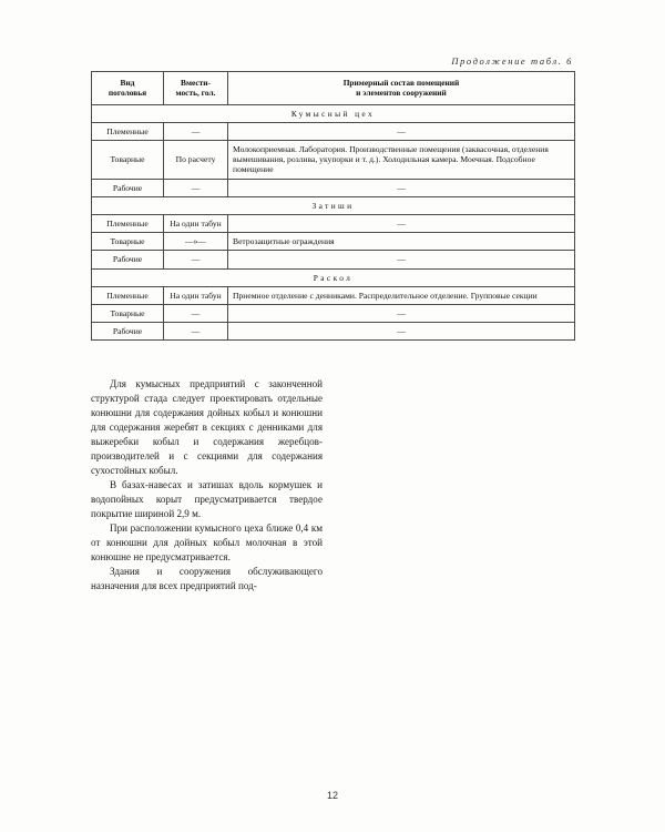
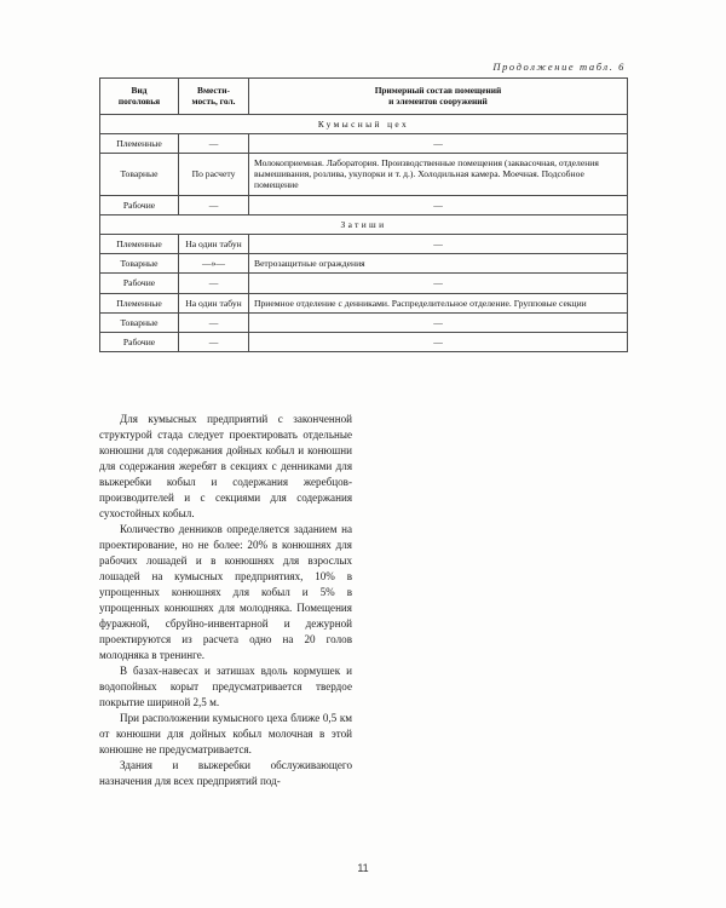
  Продолжение табл. 6
  Вид поголовья	Вмести- мость, гол.	Примерный состав помещений и элементов сооружений
  Кумысный цех
  Племенные	—	—
  Товарные	По расчету	Молокоприемная. Лаборатория. Производственные помещения (заквасочная, отделения вымешивания, розлива, укупорки и т. д.). Холодильная камера. Моечная. Подсобное помещение
  Рабочие	—	—
  Затиши
  Племенные	На один табун	—
  Товарные	—»—	Ветрозащитные ограждения
  Рабочие	—	—
- Раскол
  Племенные	На один табун	Приемное отделение с денниками. Распределительное отделение. Групповые секции
  Товарные	—	—
  Рабочие	—	—
  Для кумысных предприятий с законченной структурой стада следует проектировать отдельные конюшни для содержания дойных кобыл и конюшни для содержания жеребят в секциях с денниками для выжеребки кобыл и содержания жеребцов-производителей и с секциями для содержания сухостойных кобыл.
+ Количество денников определяется заданием на проектирование, но не более: 20% в конюшнях для рабочих лошадей и в конюшнях для взрослых лошадей на кумысных предприятиях, 10% в упрощенных конюшнях для кобыл и 5% в упрощенных конюшнях для молодняка. Помещения фуражной, сбруйно-инвентарной и дежурной проектируются из расчета одно на 20 голов молодняка в тренинге.
- В базах-навесах и затишах вдоль кормушек и водопойных корыт предусматривается твердое покрытие шириной 2,9 м.
+ В базах-навесах и затишах вдоль кормушек и водопойных корыт предусматривается твердое покрытие шириной 2,5 м.
- При расположении кумысного цеха ближе 0,4 км от конюшни для дойных кобыл молочная в этой конюшне не предусматривается.
+ При расположении кумысного цеха ближе 0,5 км от конюшни для дойных кобыл молочная в этой конюшне не предусматривается.
- Здания и сооружения обслуживающего назначения для всех предприятий под-
+ Здания и выжеребки обслуживающего назначения для всех предприятий под-
- 12
+ 11
